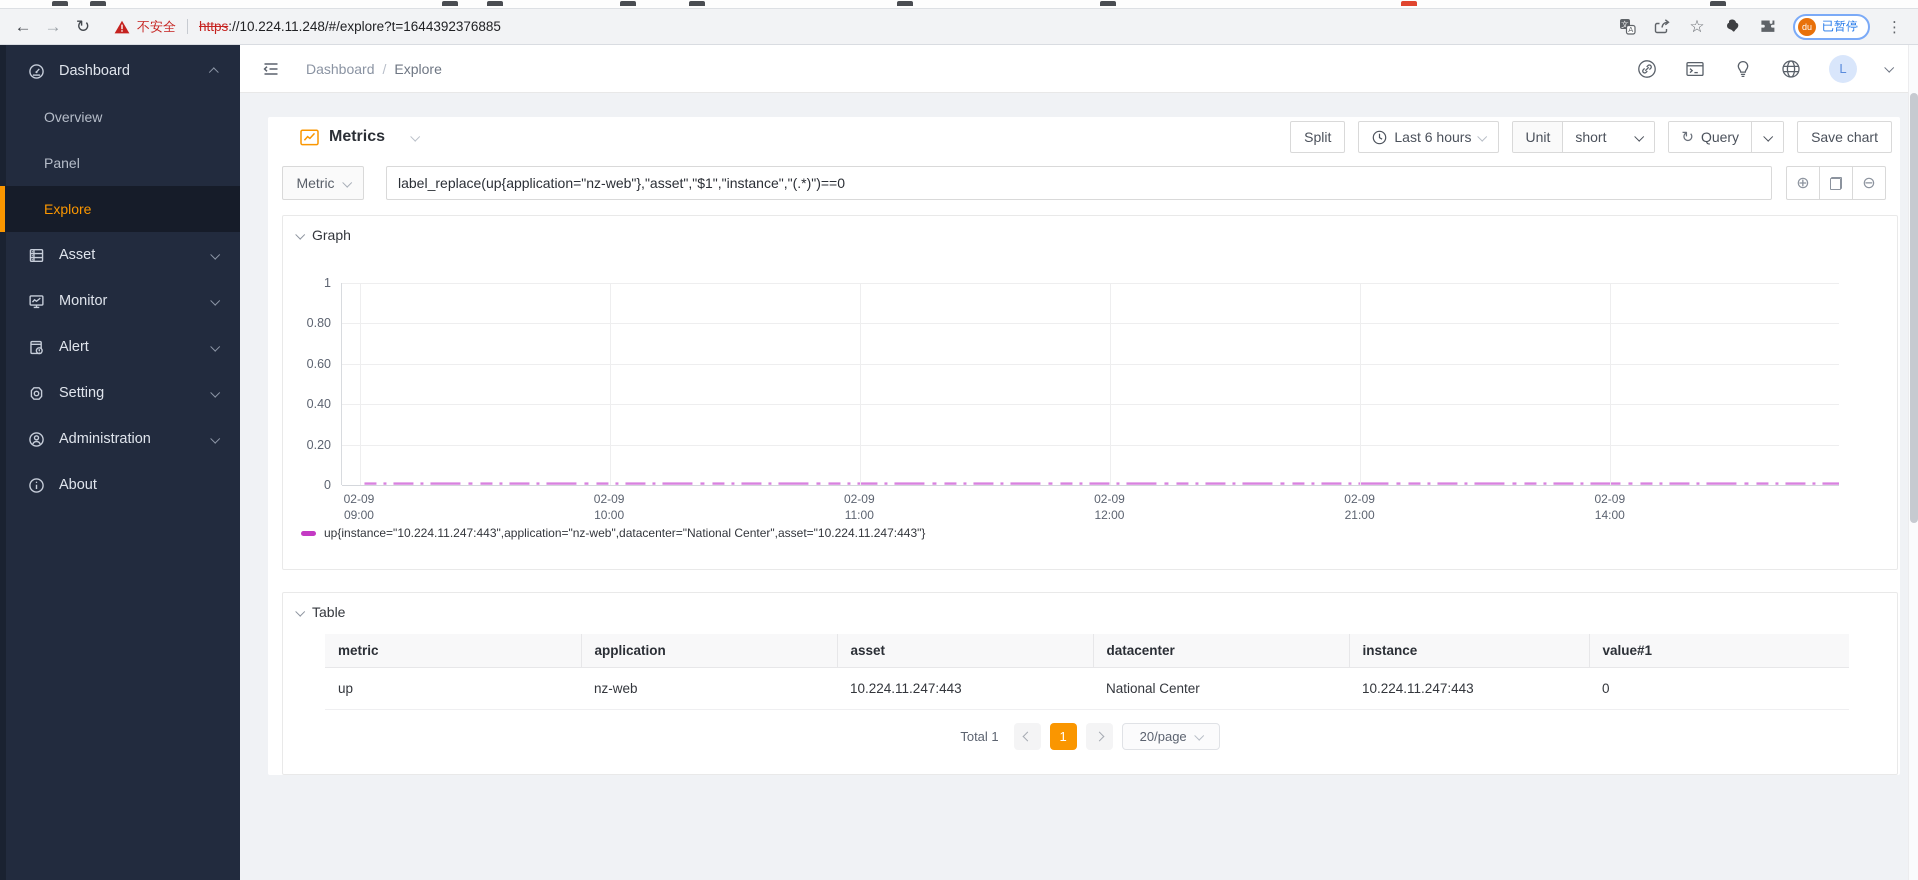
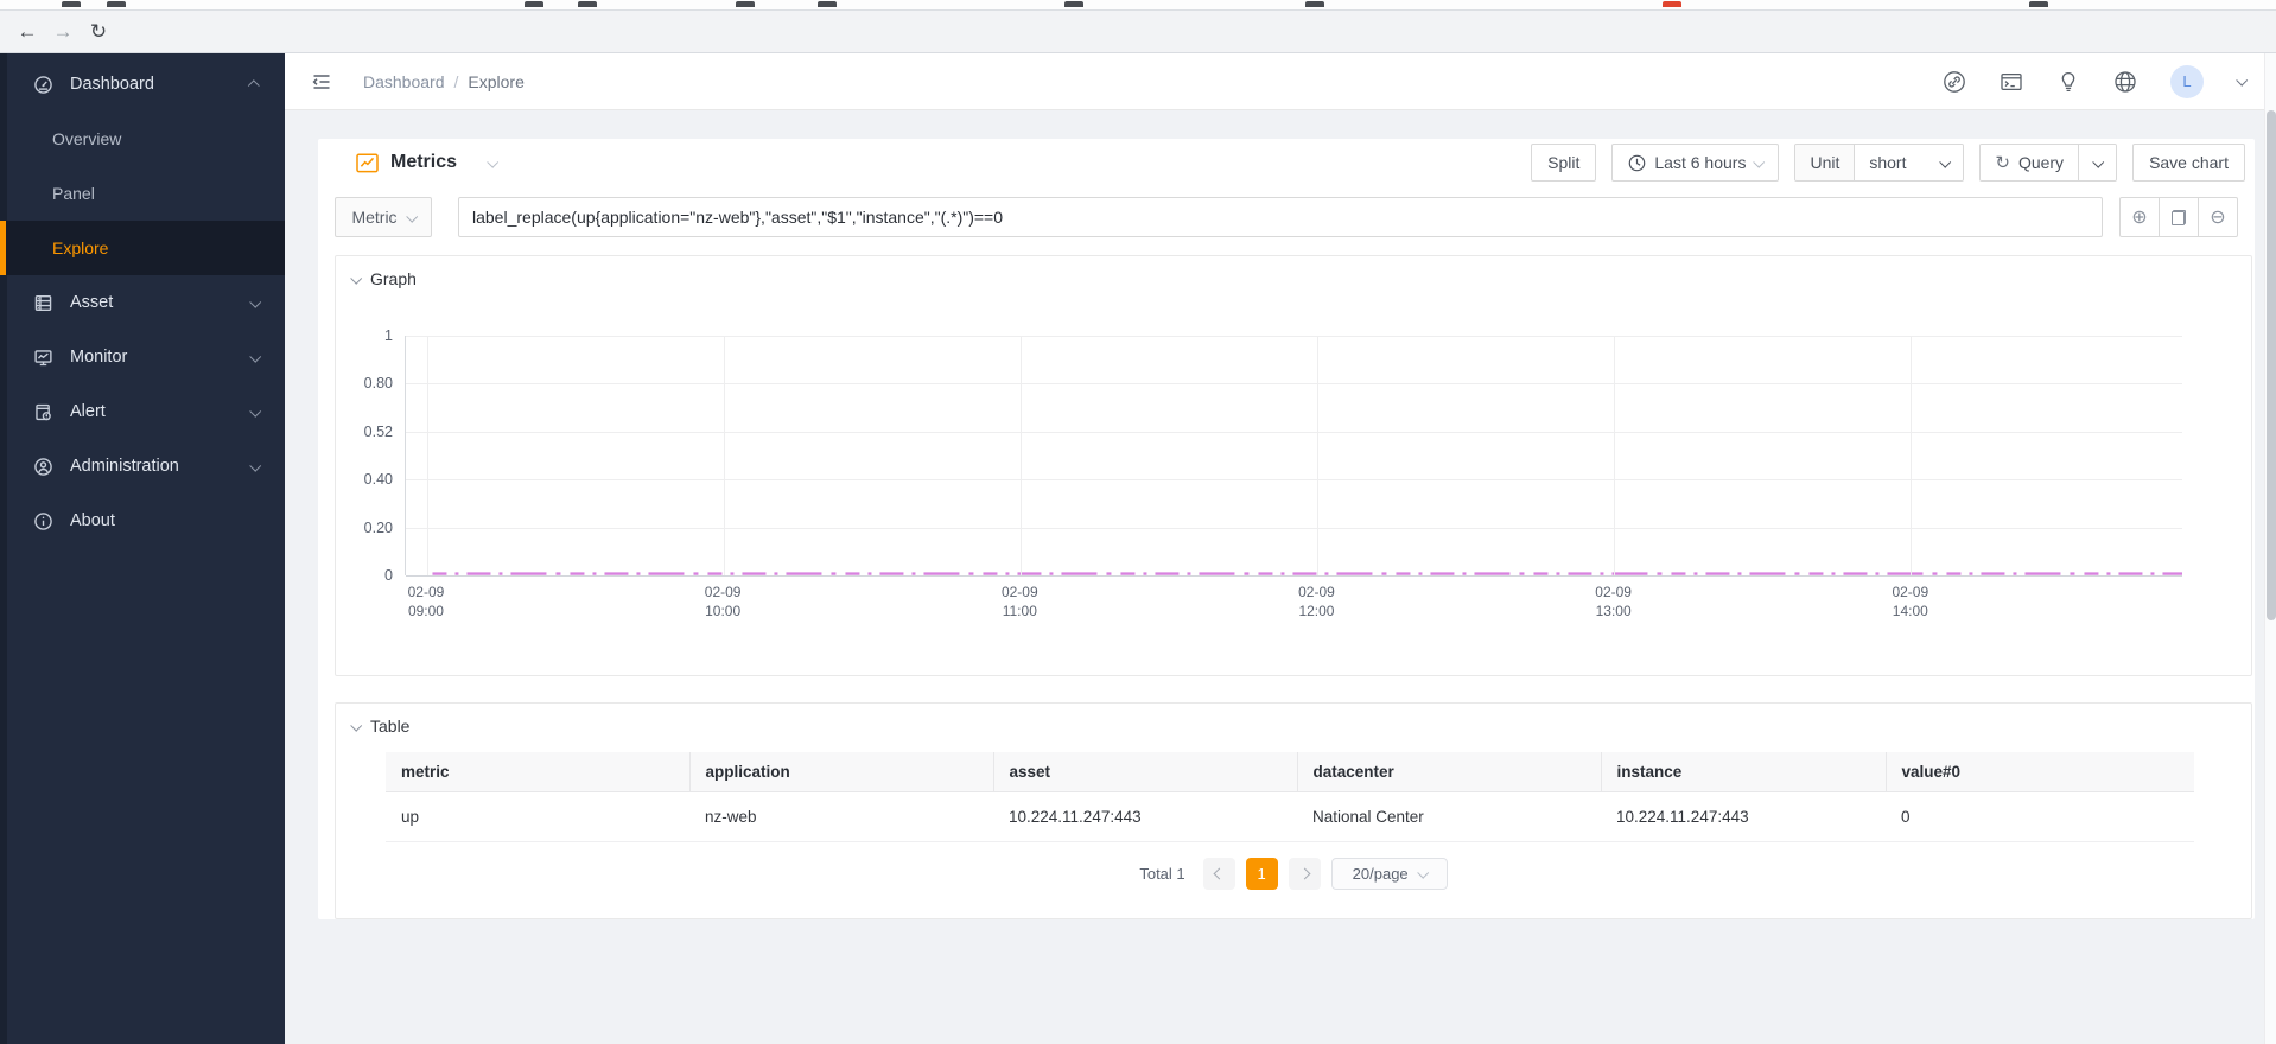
  ←
  →
  ↻
- 不安全
- https://10.224.11.248/#/explore?t=1644392376885
- 文
- A
- ☆
- du
- 已暂停
- ⋮
  Dashboard
  Overview
  Panel
  Explore
  Asset
  Monitor
  Alert
- Setting
  Administration
  About
  Dashboard
  /
  Explore
  L
  Metrics
  Split
  Last 6 hours
  Unit
  short
  ↻
  Query
  Save chart
  Metric
  label_replace(up{application="nz-web"},"asset","$1","instance","(.*)")==0
  ⊕
  ⊖
  Graph
  1
  0.80
- 0.60
+ 0.52
  0.40
  0.20
  0
  02-09
  09:00
  02-09
  10:00
  02-09
  11:00
  02-09
  12:00
  02-09
- 21:00
+ 13:00
  02-09
  14:00
- up{instance="10.224.11.247:443",application="nz-web",datacenter="National Center",asset="10.224.11.247:443"}
  Table
- metric	application	asset	datacenter	instance	value#1
+ metric	application	asset	datacenter	instance	value#0
  up	nz-web	10.224.11.247:443	National Center	10.224.11.247:443	0
  Total 1
  1
  20/page
